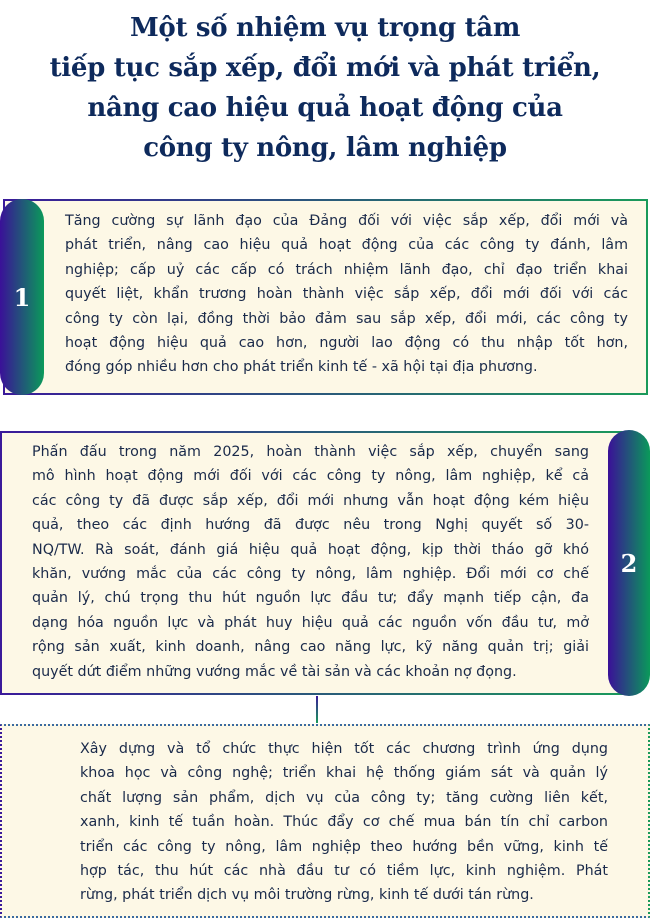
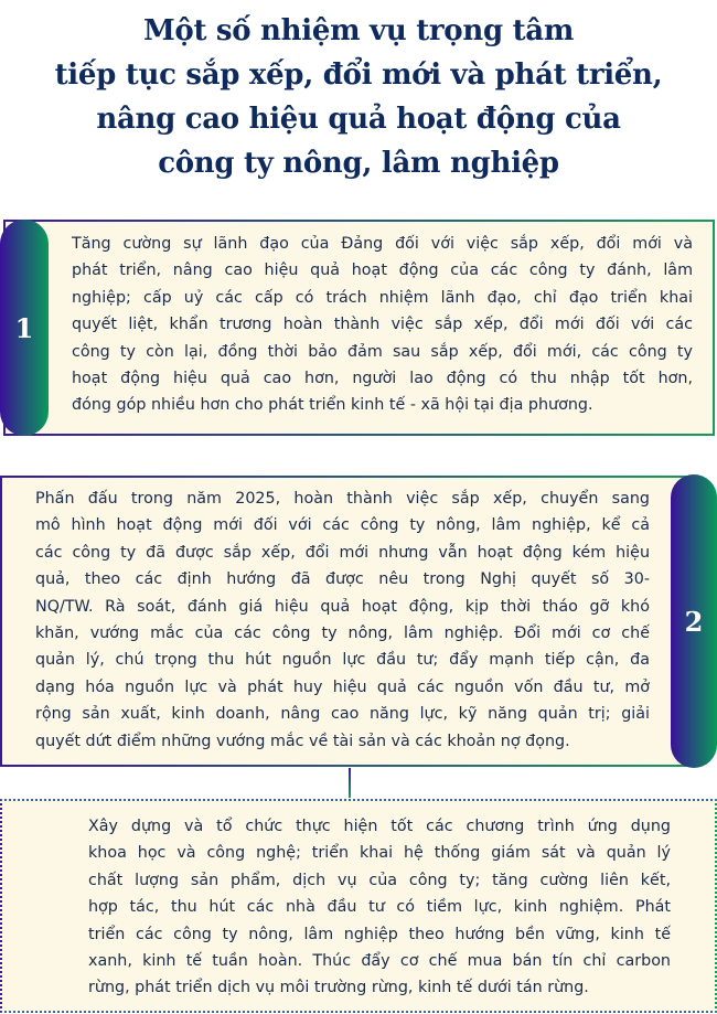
  Một số nhiệm vụ trọng tâm
  tiếp tục sắp xếp, đổi mới và phát triển,
  nâng cao hiệu quả hoạt động của
  công ty nông, lâm nghiệp
  1
  Tăng cường sự lãnh đạo của Đảng đối với việc sắp xếp, đổi mới và
  phát triển, nâng cao hiệu quả hoạt động của các công ty đánh, lâm
  nghiệp; cấp uỷ các cấp có trách nhiệm lãnh đạo, chỉ đạo triển khai
  quyết liệt, khẩn trương hoàn thành việc sắp xếp, đổi mới đối với các
  công ty còn lại, đồng thời bảo đảm sau sắp xếp, đổi mới, các công ty
  hoạt động hiệu quả cao hơn, người lao động có thu nhập tốt hơn,
  đóng góp nhiều hơn cho phát triển kinh tế - xã hội tại địa phương.
  2
  Phấn đấu trong năm 2025, hoàn thành việc sắp xếp, chuyển sang
  mô hình hoạt động mới đối với các công ty nông, lâm nghiệp, kể cả
  các công ty đã được sắp xếp, đổi mới nhưng vẫn hoạt động kém hiệu
  quả, theo các định hướng đã được nêu trong Nghị quyết số 30-
  NQ/TW. Rà soát, đánh giá hiệu quả hoạt động, kịp thời tháo gỡ khó
  khăn, vướng mắc của các công ty nông, lâm nghiệp. Đổi mới cơ chế
  quản lý, chú trọng thu hút nguồn lực đầu tư; đẩy mạnh tiếp cận, đa
  dạng hóa nguồn lực và phát huy hiệu quả các nguồn vốn đầu tư, mở
  rộng sản xuất, kinh doanh, nâng cao năng lực, kỹ năng quản trị; giải
  quyết dứt điểm những vướng mắc về tài sản và các khoản nợ đọng.
  Xây dựng và tổ chức thực hiện tốt các chương trình ứng dụng
  khoa học và công nghệ; triển khai hệ thống giám sát và quản lý
  chất lượng sản phẩm, dịch vụ của công ty; tăng cường liên kết,
- xanh, kinh tế tuần hoàn. Thúc đẩy cơ chế mua bán tín chỉ carbon
+ hợp tác, thu hút các nhà đầu tư có tiềm lực, kinh nghiệm. Phát
  triển các công ty nông, lâm nghiệp theo hướng bền vững, kinh tế
- hợp tác, thu hút các nhà đầu tư có tiềm lực, kinh nghiệm. Phát
+ xanh, kinh tế tuần hoàn. Thúc đẩy cơ chế mua bán tín chỉ carbon
  rừng, phát triển dịch vụ môi trường rừng, kinh tế dưới tán rừng.
